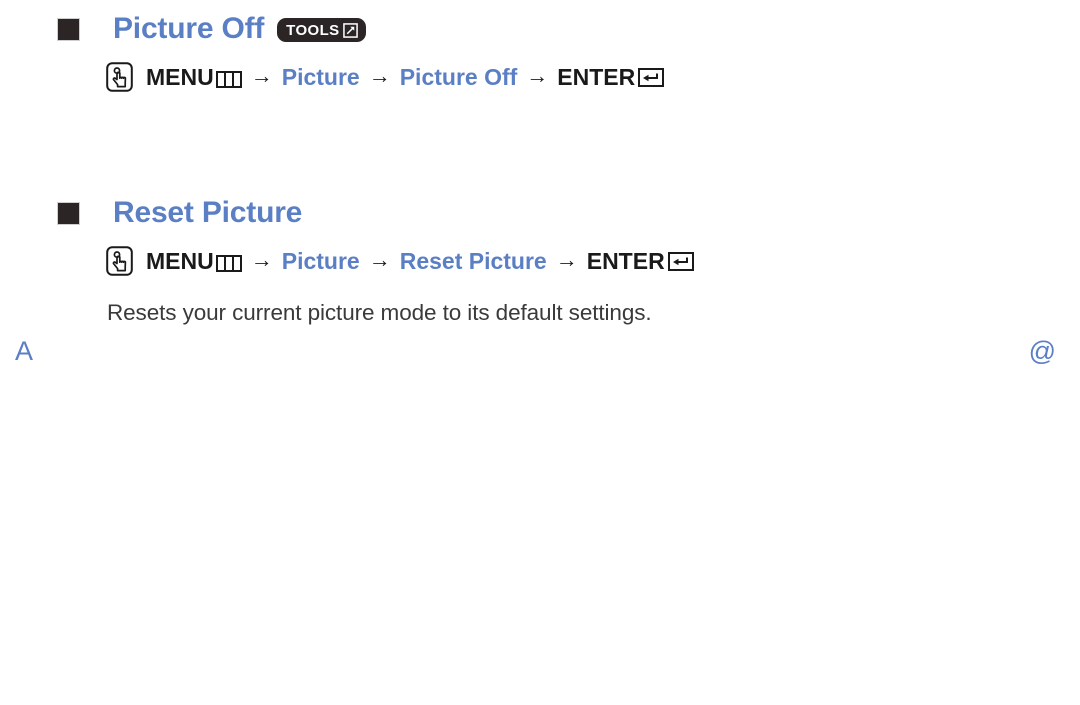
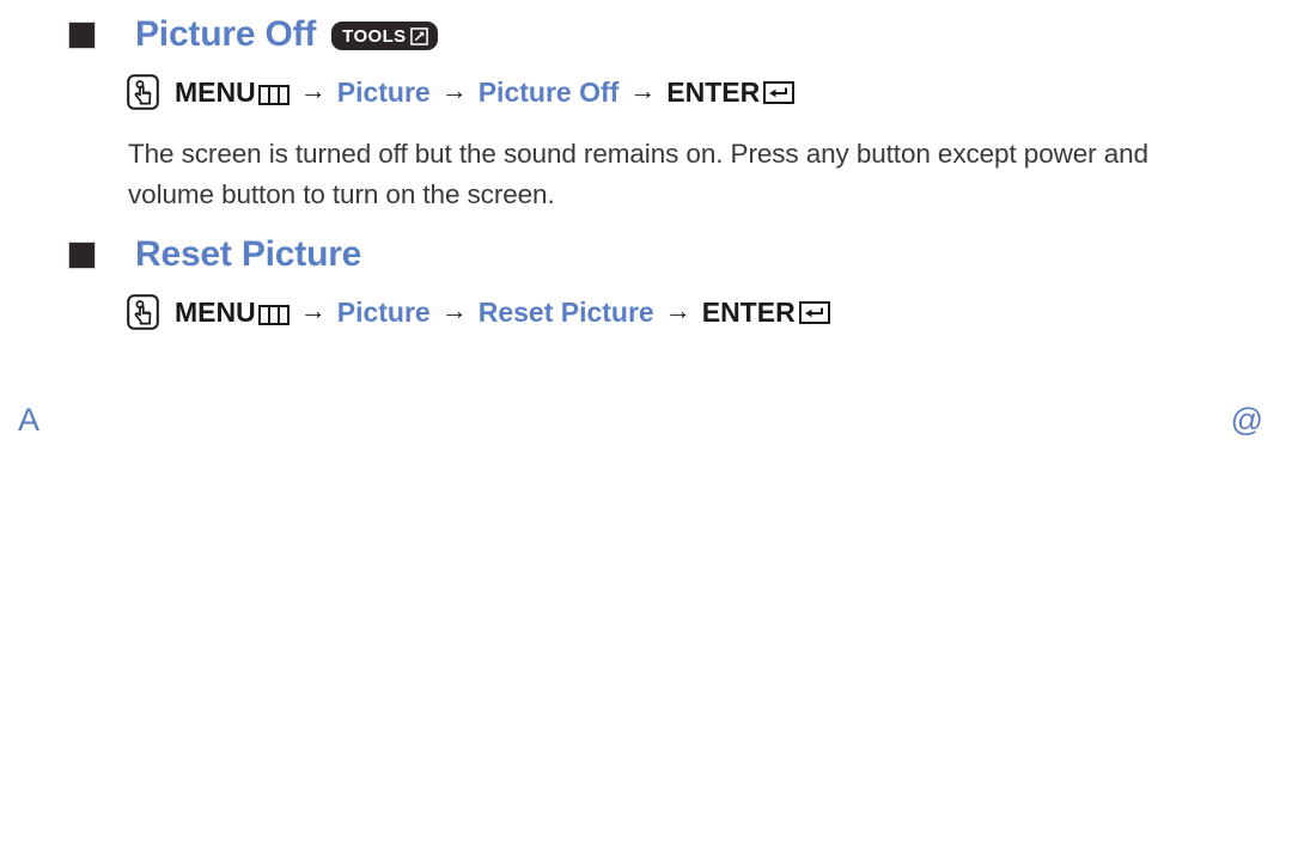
  Picture Off
  TOOLS
  MENU
  →
  Picture
  →
  Picture Off
  →
  ENTER
+ The screen is turned off but the sound remains on. Press any button except power and volume button to turn on the screen.
  Reset Picture
  MENU
  →
  Picture
  →
  Reset Picture
  →
  ENTER
- Resets your current picture mode to its default settings.
  A
  @
